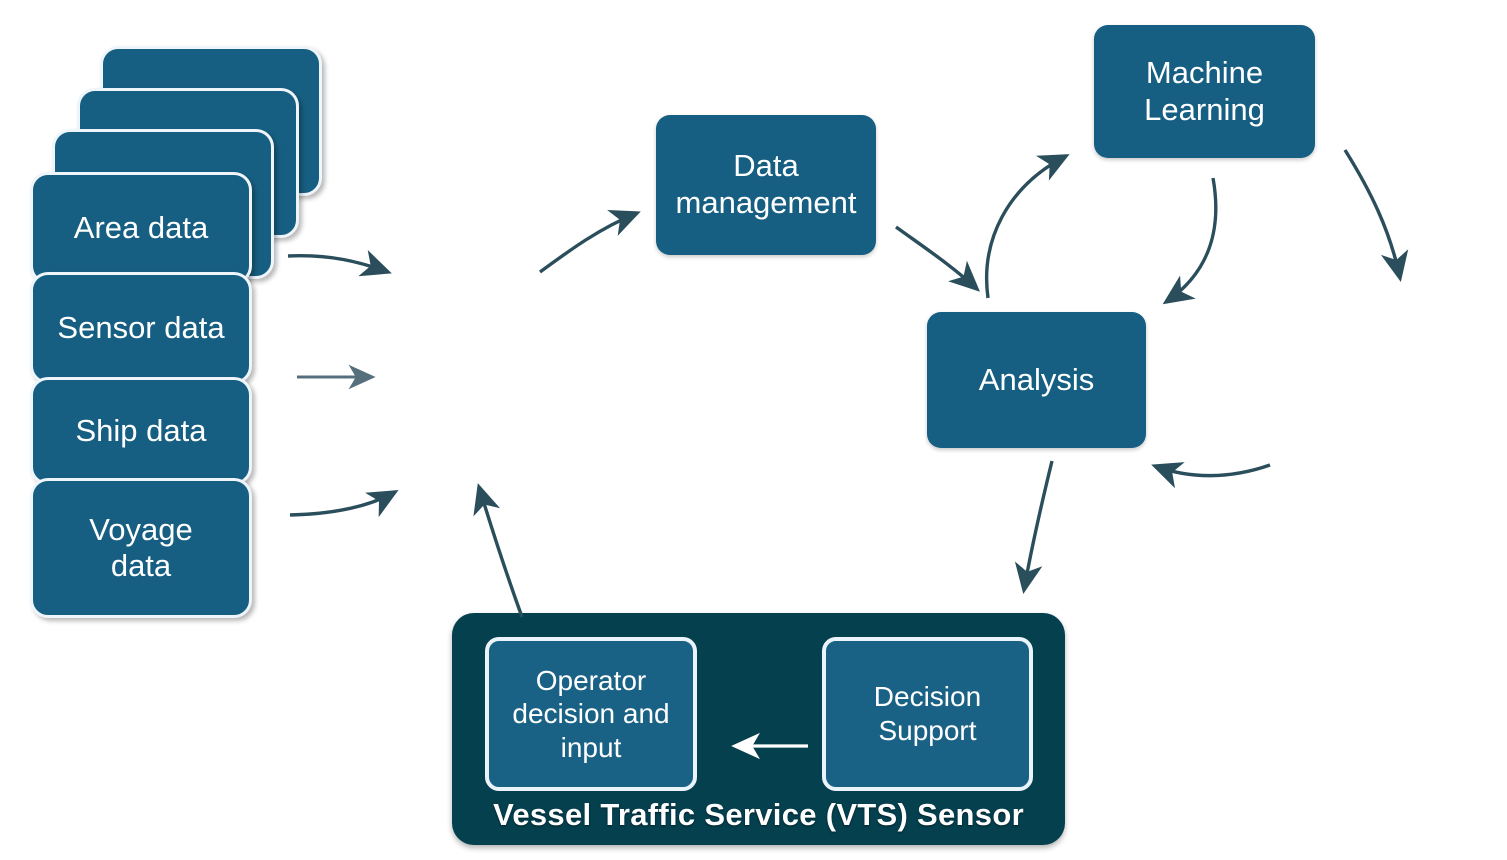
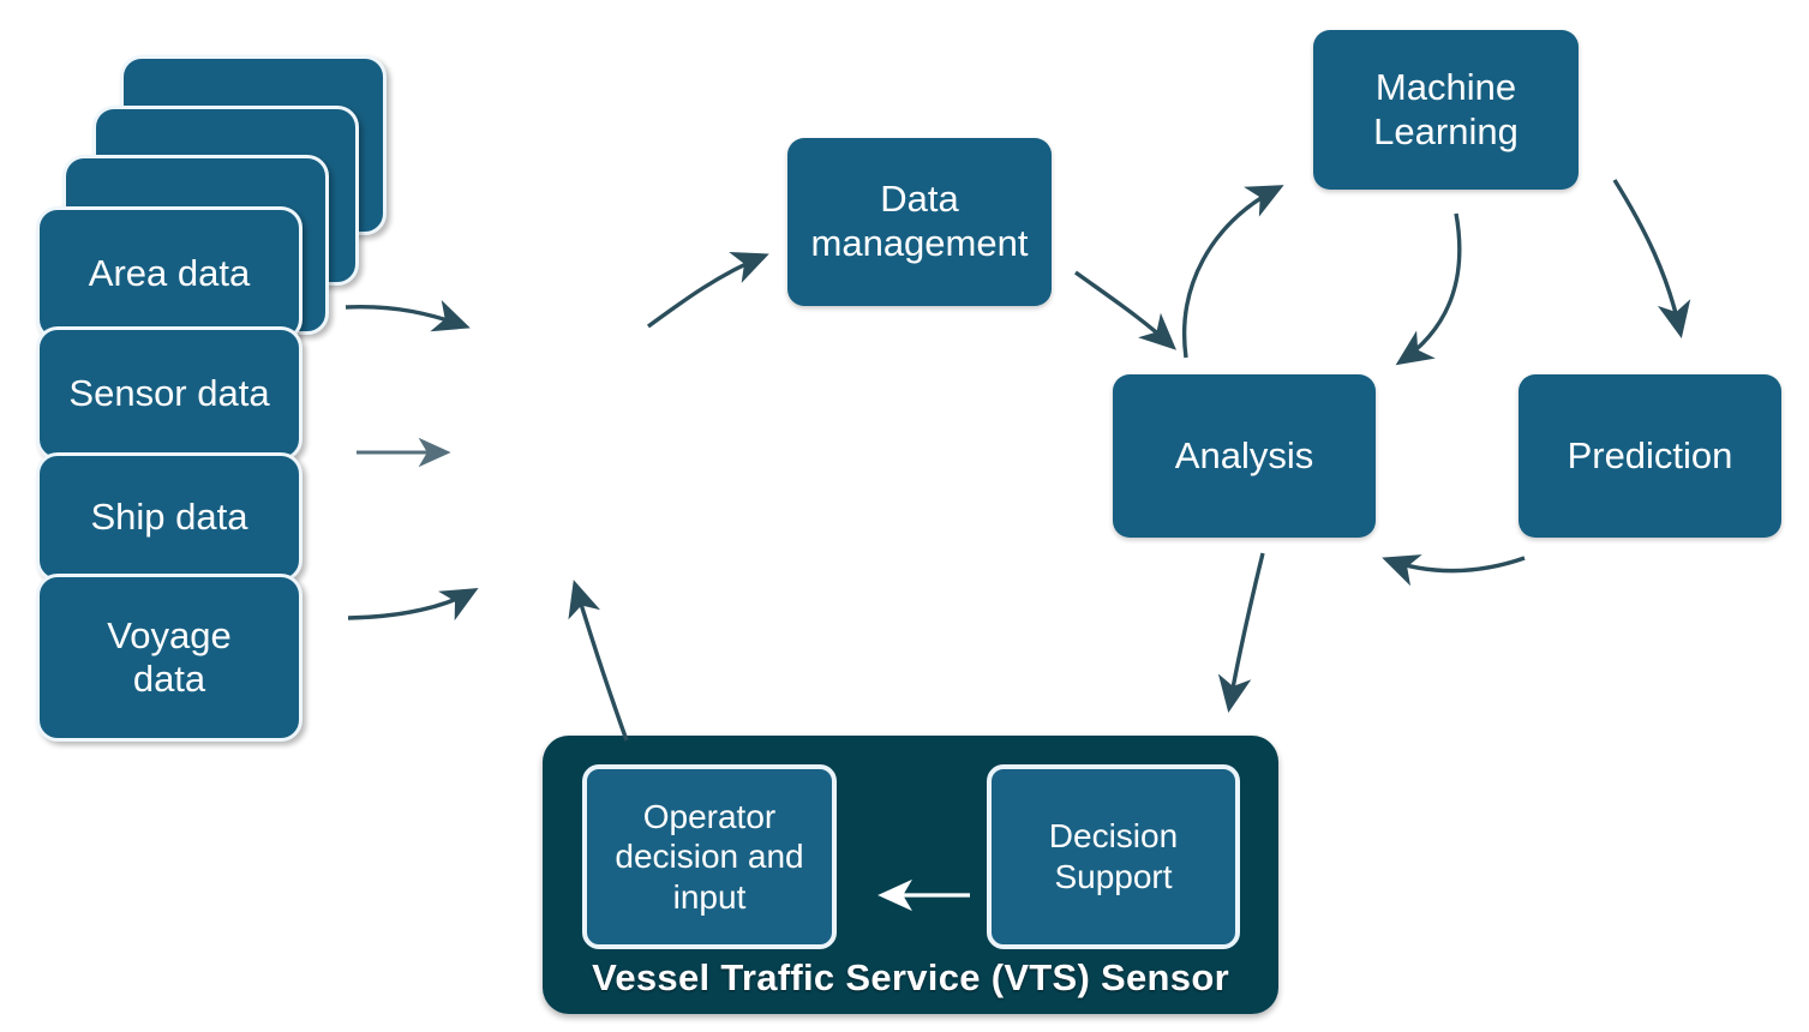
  Area data
  Sensor data
  Ship data
  Voyage
  data
  Data
  management
  Machine
  Learning
  Analysis
+ Prediction
  Operator
  decision and
  input
  Decision
  Support
  Vessel Traffic Service (VTS) Sensor
